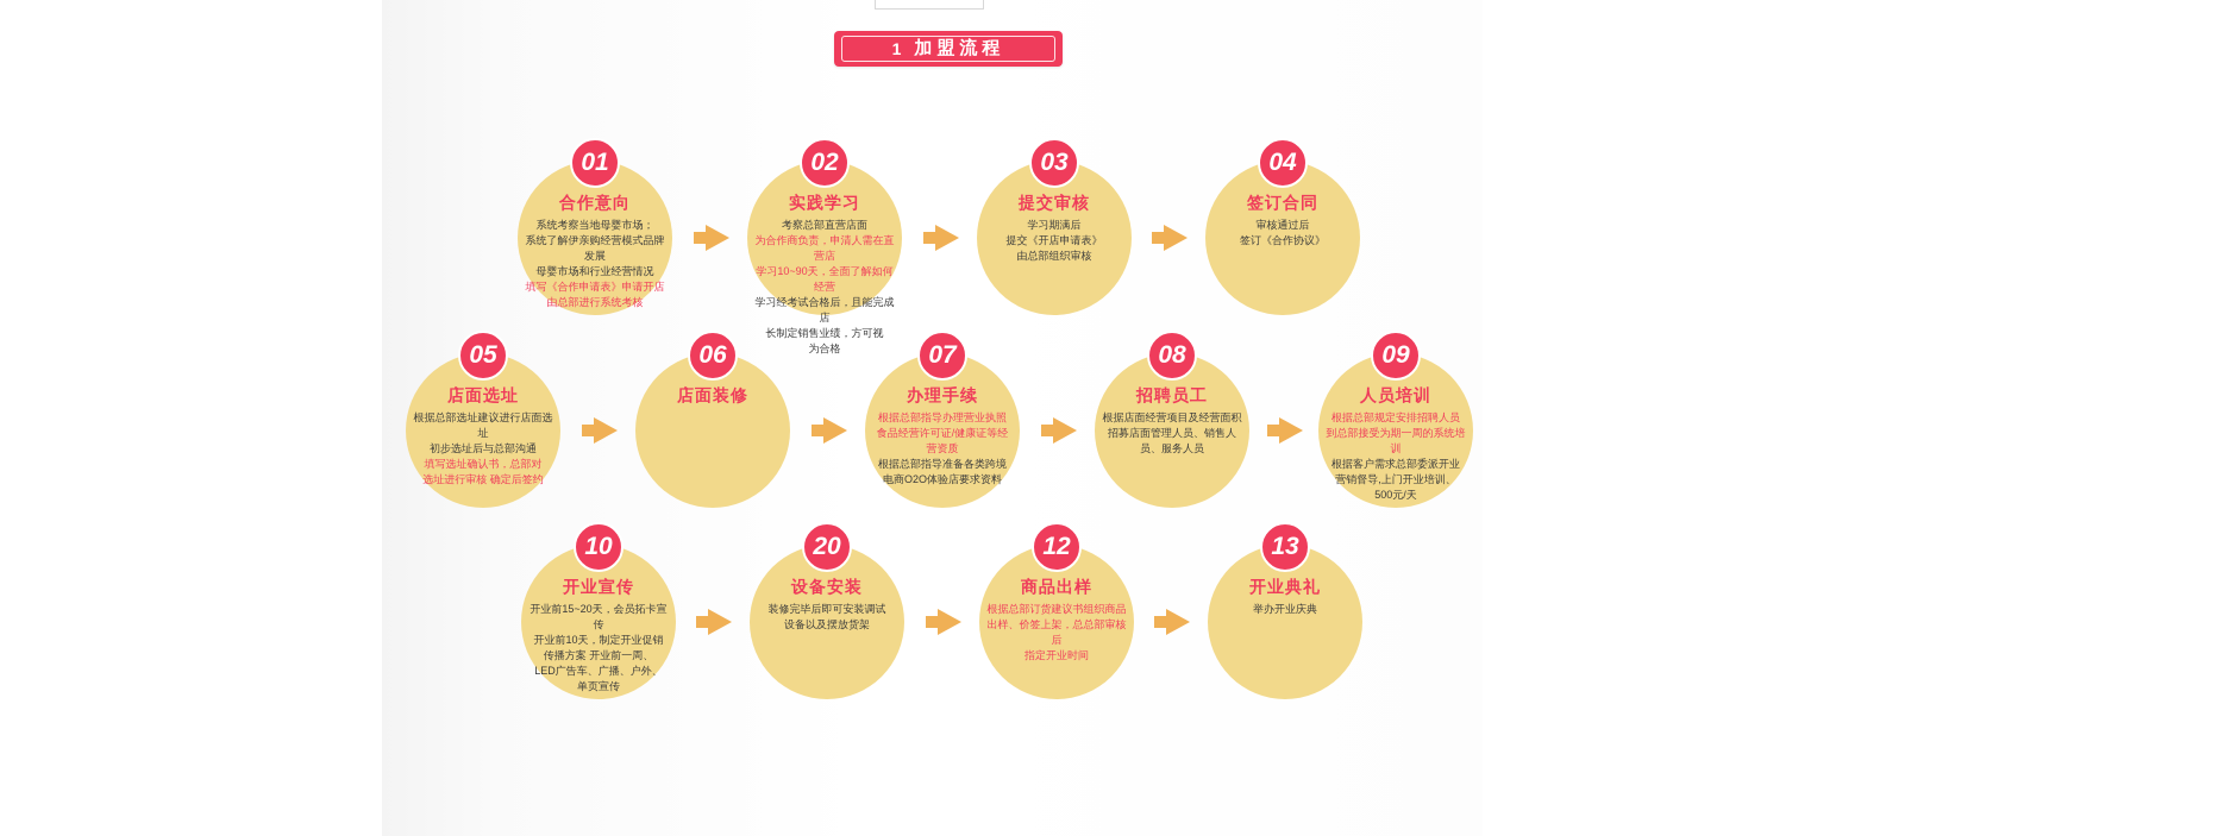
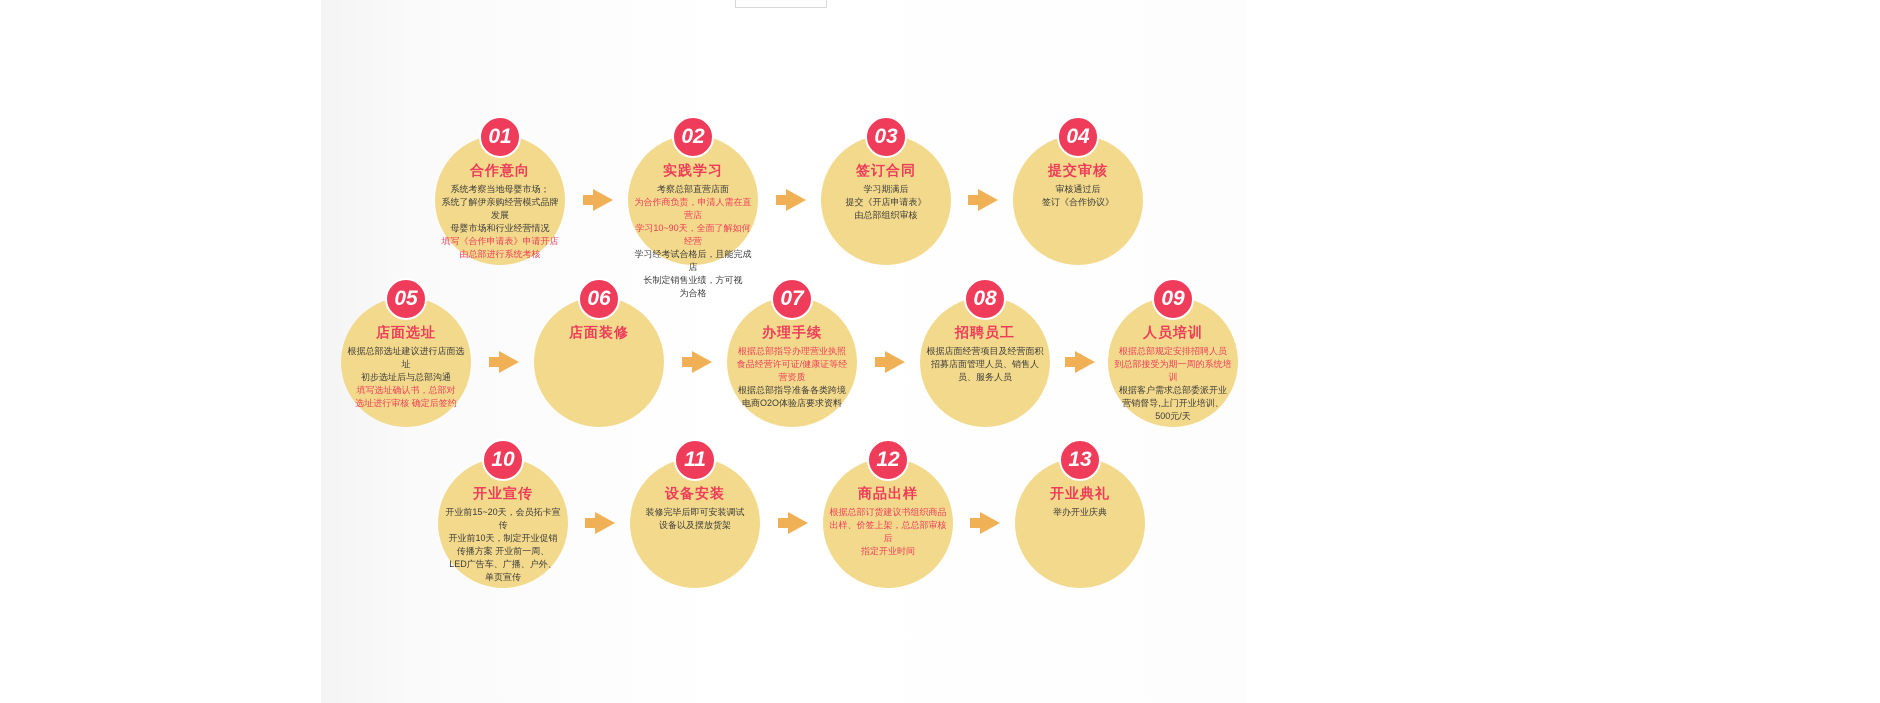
- 1
- 加盟流程
  01
  合作意向
  系统考察当地母婴市场；
  系统了解伊亲购经营模式品牌发展
  母婴市场和行业经营情况
  填写《合作申请表》申请开店
  由总部进行系统考核
  02
  实践学习
  考察总部直营店面
  为合作商负责，申清人需在直营店
  学习10~90天，全面了解如何经营
  学习经考试合格后，且能完成店
  长制定销售业绩，方可视
  为合格
  03
- 提交审核
+ 签订合同
  学习期满后
  提交《开店申请表》
  由总部组织审核
  04
- 签订合同
+ 提交审核
  审核通过后
  签订《合作协议》
  05
  店面选址
  根据总部选址建议进行店面选址
  初步选址后与总部沟通
  填写选址确认书，总部对
  选址进行审核 确定后签约
  06
  店面装修
  07
  办理手续
  根据总部指导办理营业执照
  食品经营许可证/健康证等经营资质
  根据总部指导准备各类跨境
  电商O2O体验店要求资料
  08
  招聘员工
  根据店面经营项目及经营面积
  招募店面管理人员、销售人
  员、服务人员
  09
  人员培训
  根据总部规定安排招聘人员
  到总部接受为期一周的系统培训
  根据客户需求总部委派开业
  营销督导,上门开业培训、
  500元/天
  10
  开业宣传
  开业前15~20天，会员拓卡宣传
  开业前10天，制定开业促销
  传播方案 开业前一周、
  LED广告车、广播、户外、
  单页宣传
- 20
+ 11
  设备安装
  装修完毕后即可安装调试
  设备以及摆放货架
  12
  商品出样
  根据总部订货建议书组织商品
  出样、价签上架，总总部审核后
  指定开业时间
  13
  开业典礼
  举办开业庆典
